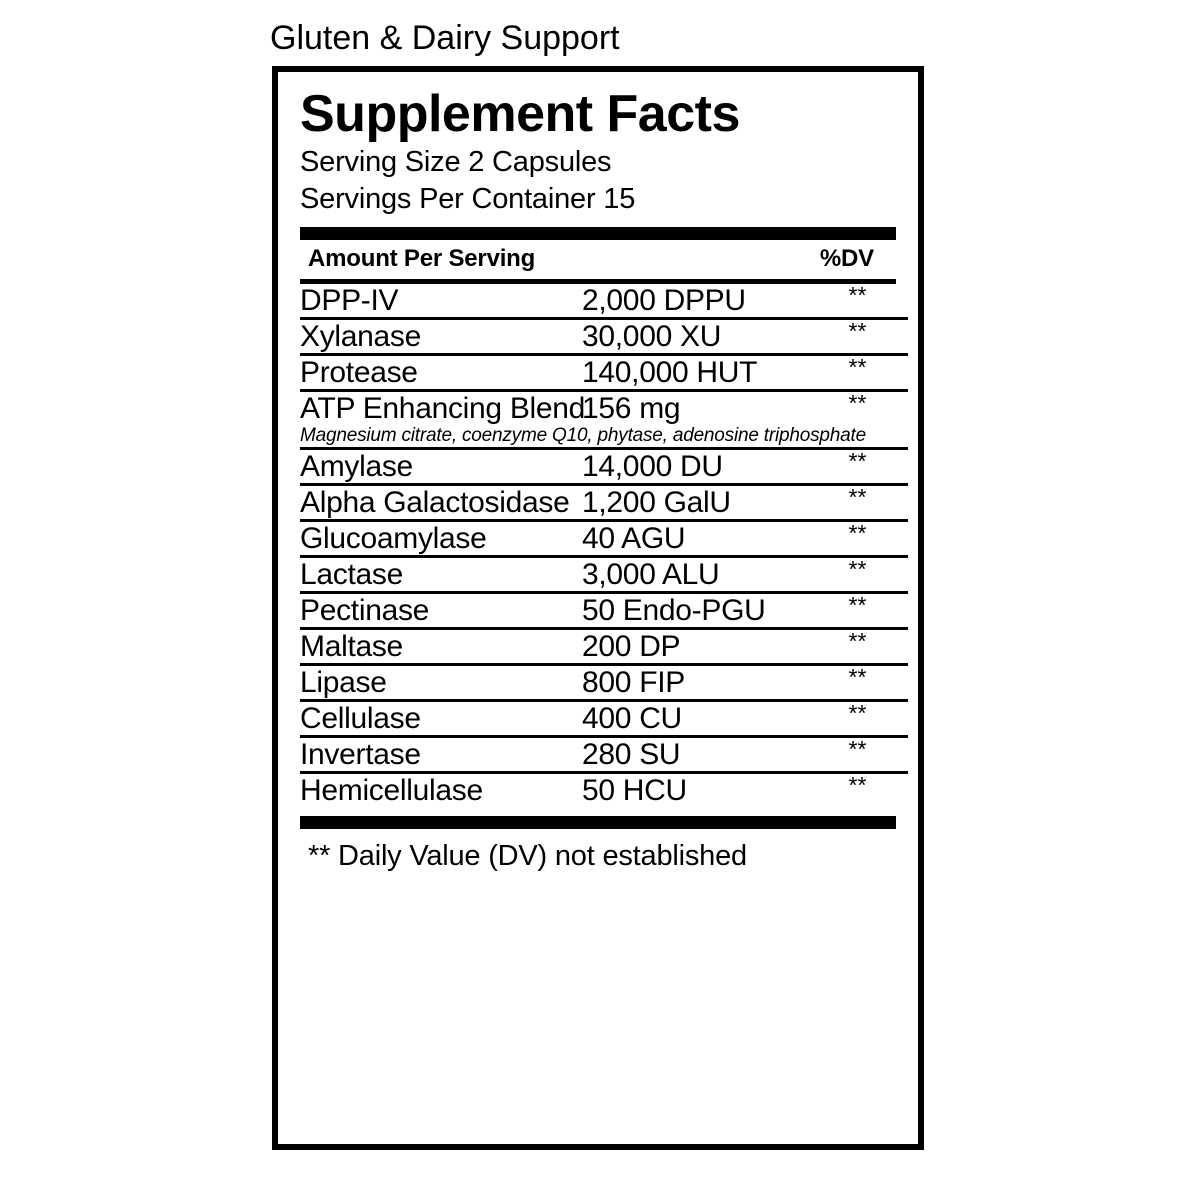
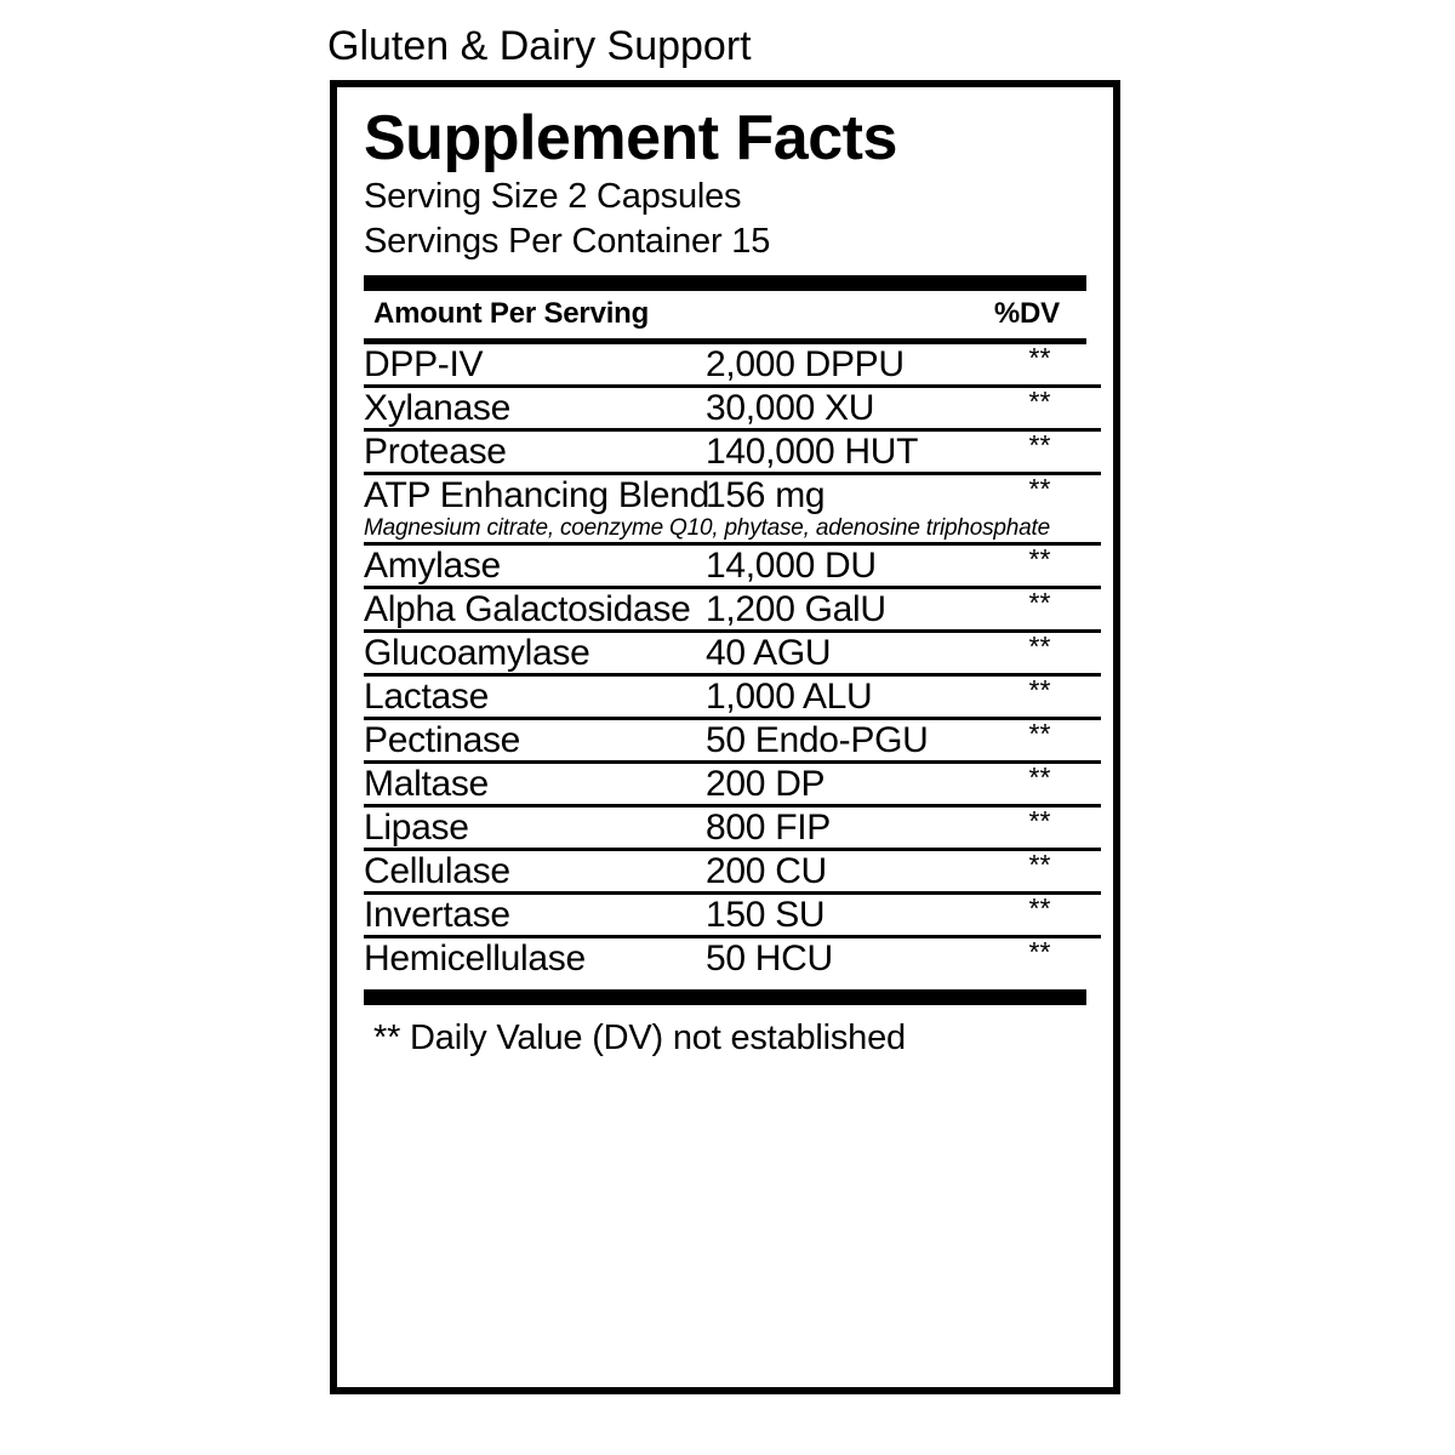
  Gluten & Dairy Support
  Supplement Facts
  Serving Size 2 Capsules
  Servings Per Container 15
  Amount Per Serving
  %DV
  DPP-IV	2,000 DPPU	**
  Xylanase	30,000 XU	**
  Protease	140,000 HUT	**
  ATP Enhancing Blend	156 mg	**
  Magnesium citrate, coenzyme Q10, phytase, adenosine triphosphate
  Amylase	14,000 DU	**
  Alpha Galactosidase	1,200 GalU	**
  Glucoamylase	40 AGU	**
- Lactase	3,000 ALU	**
+ Lactase	1,000 ALU	**
  Pectinase	50 Endo-PGU	**
  Maltase	200 DP	**
  Lipase	800 FIP	**
- Cellulase	400 CU	**
+ Cellulase	200 CU	**
- Invertase	280 SU	**
+ Invertase	150 SU	**
  Hemicellulase	50 HCU	**
  ** Daily Value (DV) not established
